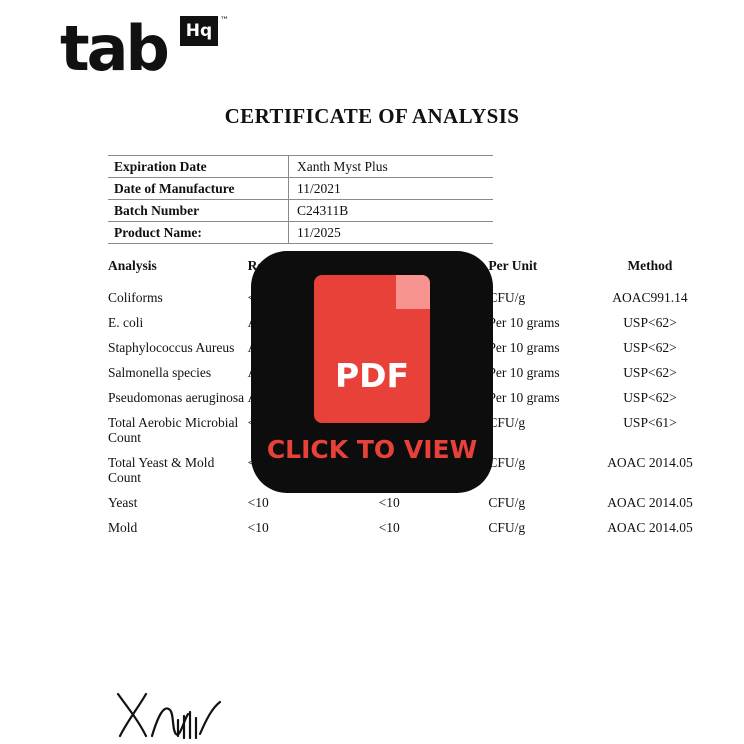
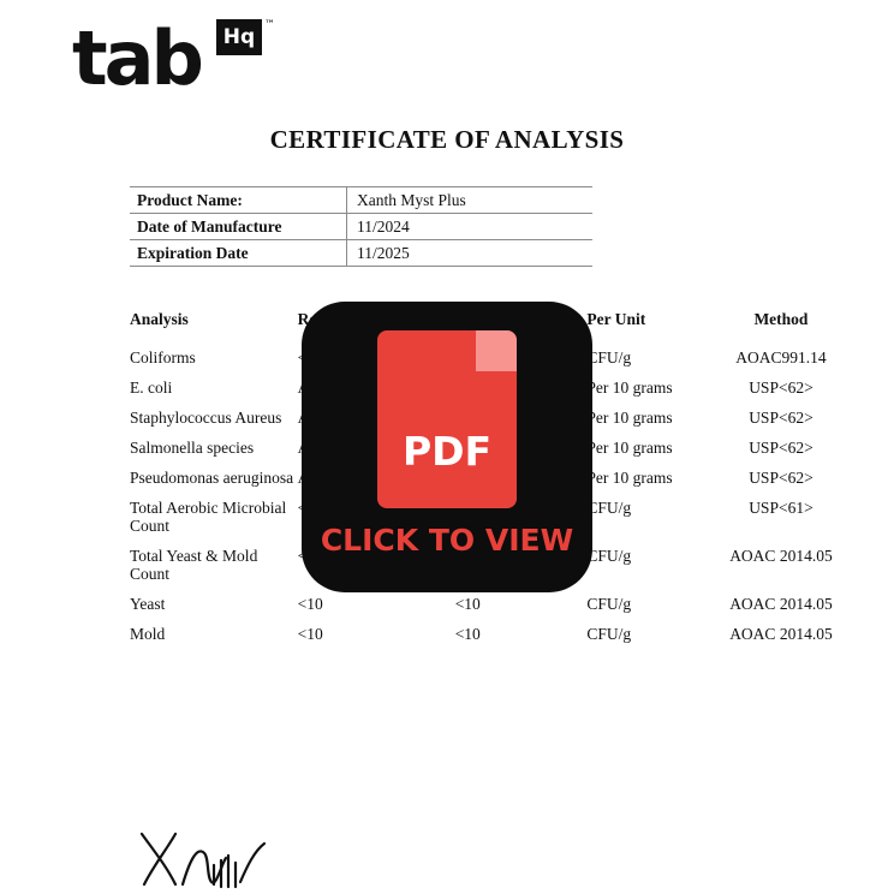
  tab
  Hq
  ™
  CERTIFICATE OF ANALYSIS
- Expiration Date	Xanth Myst Plus
+ Product Name:	Xanth Myst Plus
- Date of Manufacture	11/2021
+ Date of Manufacture	11/2024
- Batch Number	C24311B
- Product Name:	11/2025
+ Expiration Date	11/2025
  Analysis	R		Per Unit	Method
  Coliforms			FU/g	AOAC991.14
  Staphylococcus Aureus			er 10 grams	USP<62>
  Salmonella species			er 10 grams	USP<62>
  Pseudomonas aeruginosa			er 10 grams	USP<62>
  Total Aerobic Microbial Count			FU/g	USP<61>
  Total Yeast & Mold Count			CFU/g	AOAC 2014.05
  Yeast	<10	<10	CFU/g	AOAC 2014.05
  Mold	<10	<10	CFU/g	AOAC 2014.05
  PDF
  CLICK TO VIEW
